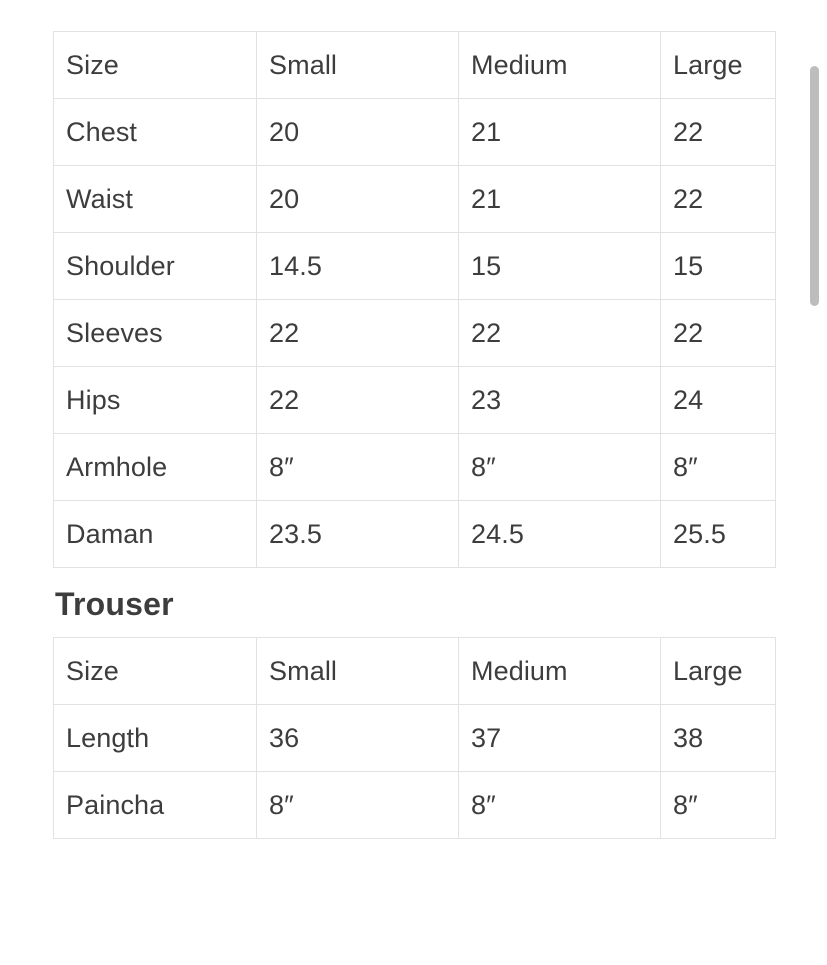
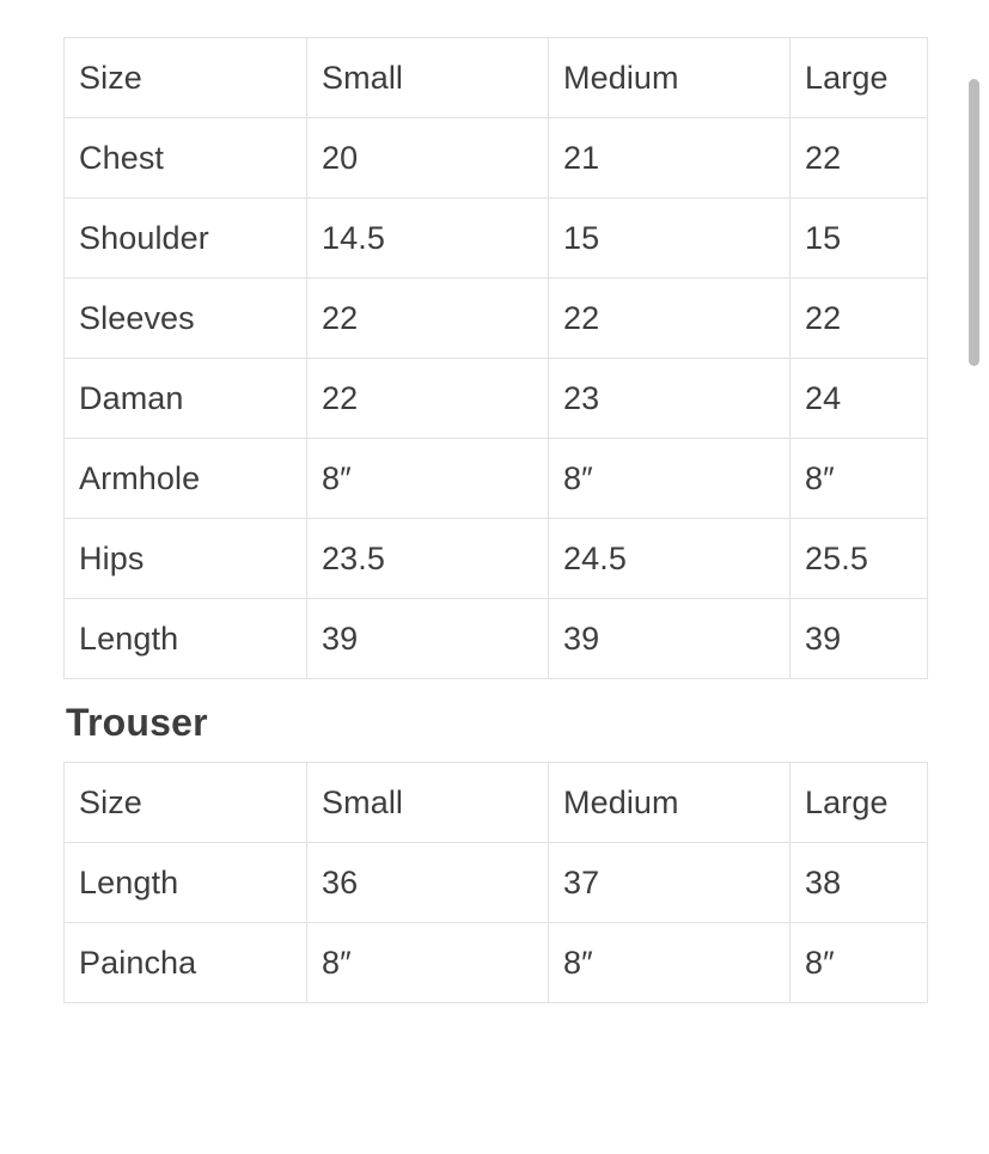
  Size	Small	Medium	Large
  Chest	20	21	22
- Waist	20	21	22
  Shoulder	14.5	15	15
  Sleeves	22	22	22
- Hips	22	23	24
+ Daman	22	23	24
  Armhole	8″	8″	8″
- Daman	23.5	24.5	25.5
+ Hips	23.5	24.5	25.5
+ Length	39	39	39
  Trouser
  Size	Small	Medium	Large
  Length	36	37	38
  Paincha	8″	8″	8″
